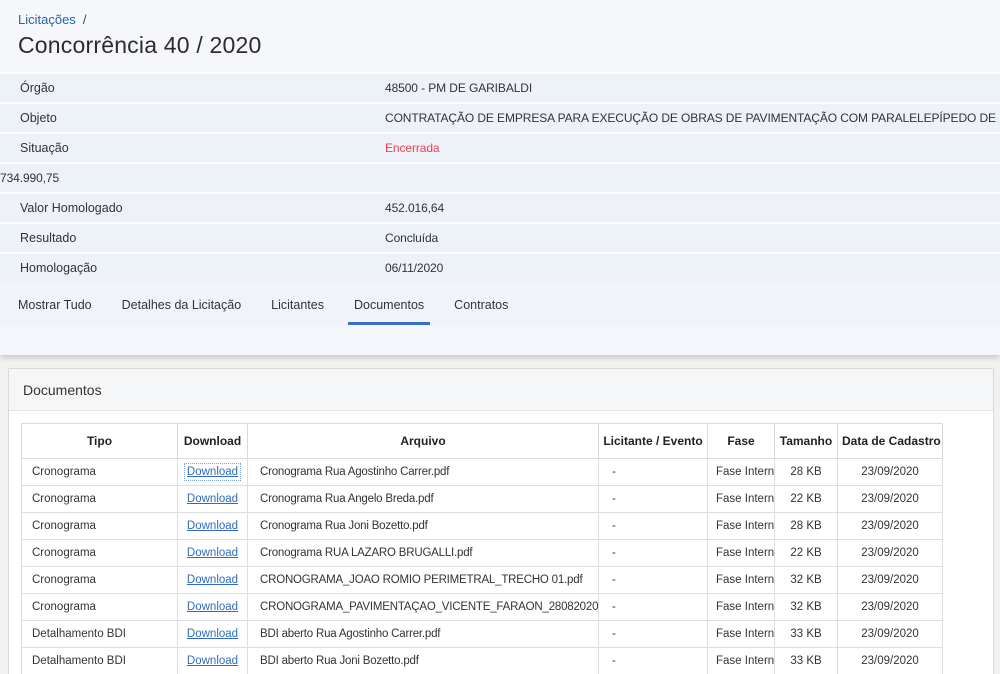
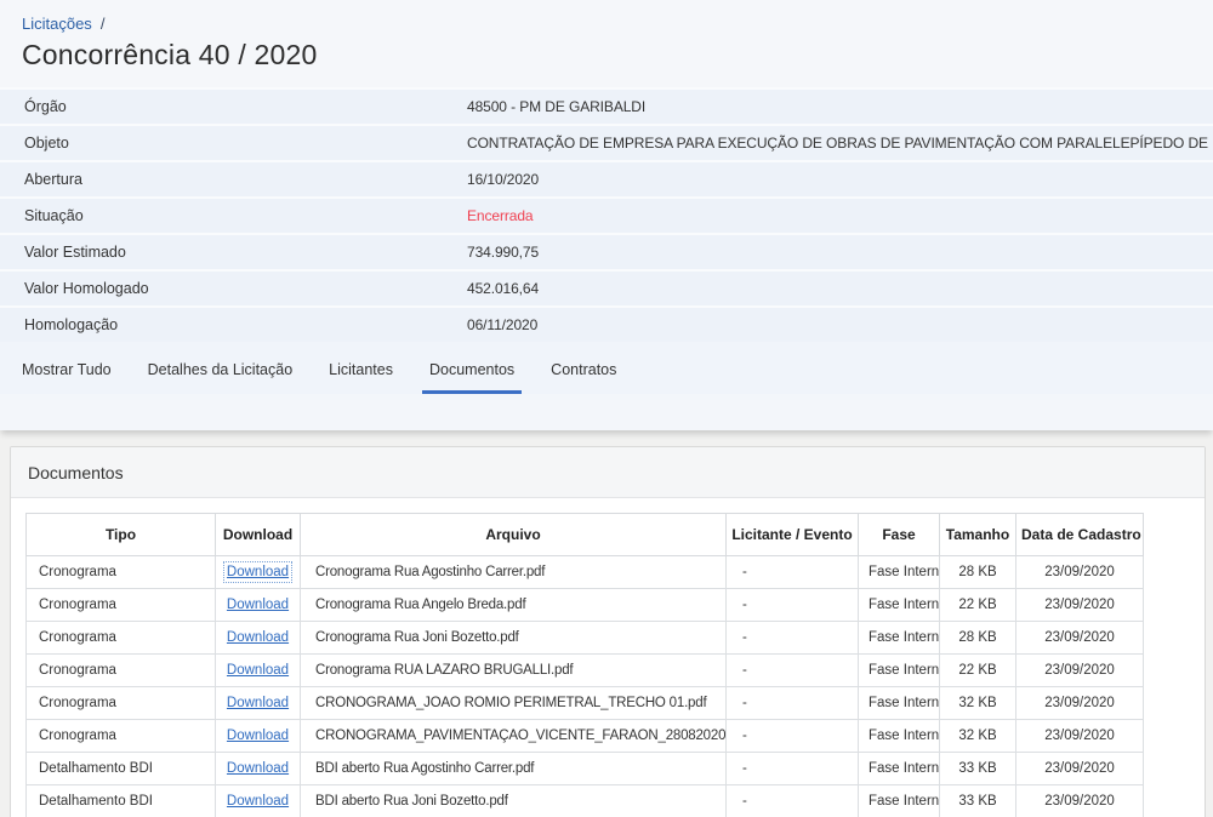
  Licitações /
  Concorrência 40 / 2020
  Órgão
  48500 - PM DE GARIBALDI
  Objeto
  CONTRATAÇÃO DE EMPRESA PARA EXECUÇÃO DE OBRAS DE PAVIMENTAÇÃO COM PARALELEPÍPEDO DE
+ Abertura
+ 16/10/2020
  Situação
  Encerrada
+ Valor Estimado
  734.990,75
  Valor Homologado
  452.016,64
- Resultado
- Concluída
  Homologação
  06/11/2020
  Mostrar Tudo
  Detalhes da Licitação
  Licitantes
  Documentos
  Contratos
  Documentos
  Tipo	Download	Arquivo	Licitante / Evento	Fase	Tamanho	Data de Cadastro
  Cronograma	Download	Cronograma Rua Agostinho Carrer.pdf	-	Fase Intern	28 KB	23/09/2020
  Cronograma	Download	Cronograma Rua Angelo Breda.pdf	-	Fase Intern	22 KB	23/09/2020
  Cronograma	Download	Cronograma Rua Joni Bozetto.pdf	-	Fase Intern	28 KB	23/09/2020
  Cronograma	Download	Cronograma RUA LAZARO BRUGALLI.pdf	-	Fase Intern	22 KB	23/09/2020
  Cronograma	Download	CRONOGRAMA_JOAO ROMIO PERIMETRAL_TRECHO 01.pdf	-	Fase Intern	32 KB	23/09/2020
  Cronograma	Download	CRONOGRAMA_PAVIMENTAÇAO_VICENTE_FARAON_28082020	-	Fase Intern	32 KB	23/09/2020
  Detalhamento BDI	Download	BDI aberto Rua Agostinho Carrer.pdf	-	Fase Intern	33 KB	23/09/2020
  Detalhamento BDI	Download	BDI aberto Rua Joni Bozetto.pdf	-	Fase Intern	33 KB	23/09/2020
